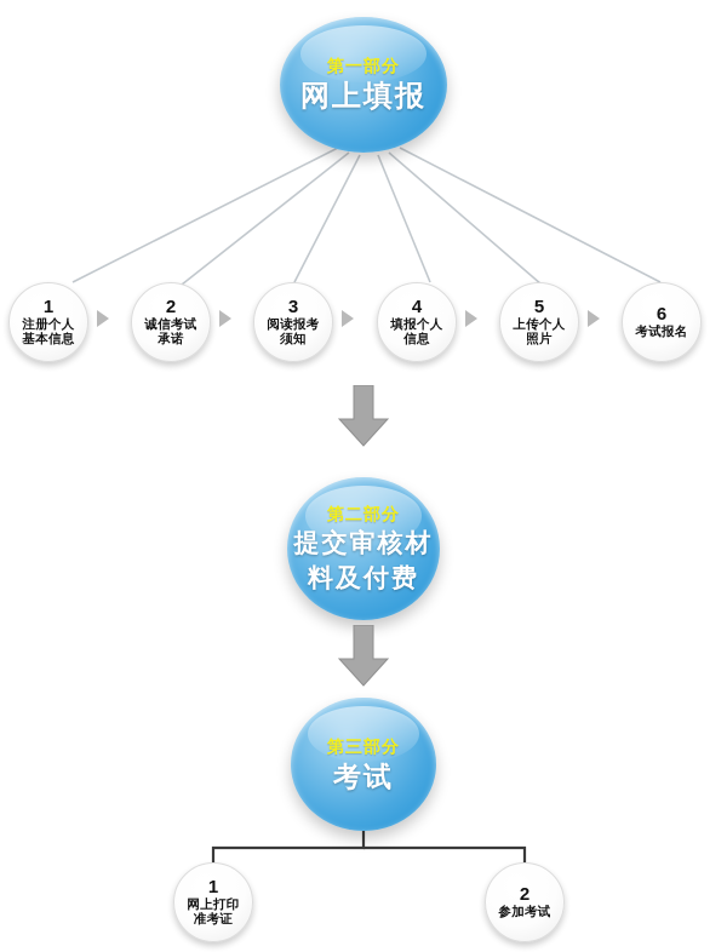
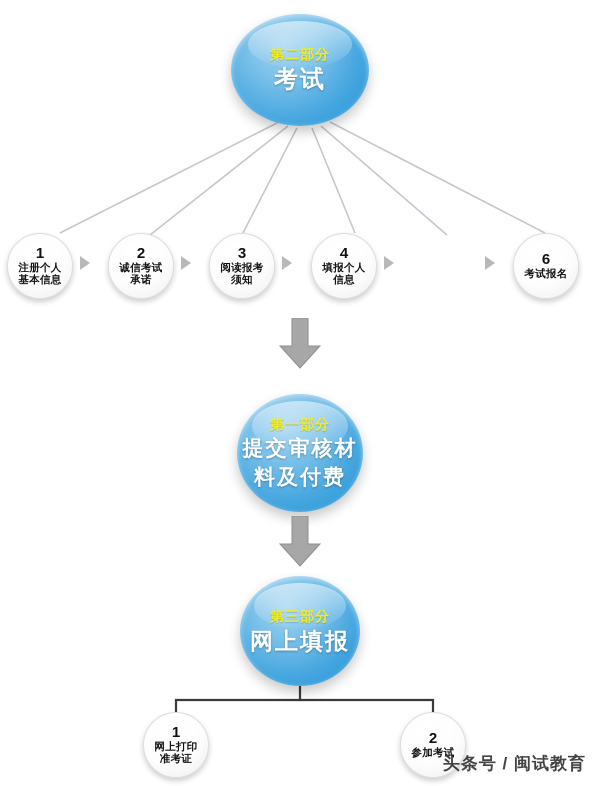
- 第一部分
+ 第二部分
- 网上填报
+ 考试
  1
  注册个人
  基本信息
  2
  诚信考试
  承诺
  3
  阅读报考
  须知
  4
  填报个人
  信息
- 5
- 上传个人
- 照片
  6
  考试报名
- 第二部分
+ 第一部分
  提交审核材料及付费
  第三部分
- 考试
+ 网上填报
  1
  网上打印
  准考证
  2
  参加考试
+ 头条号 / 闽试教育
